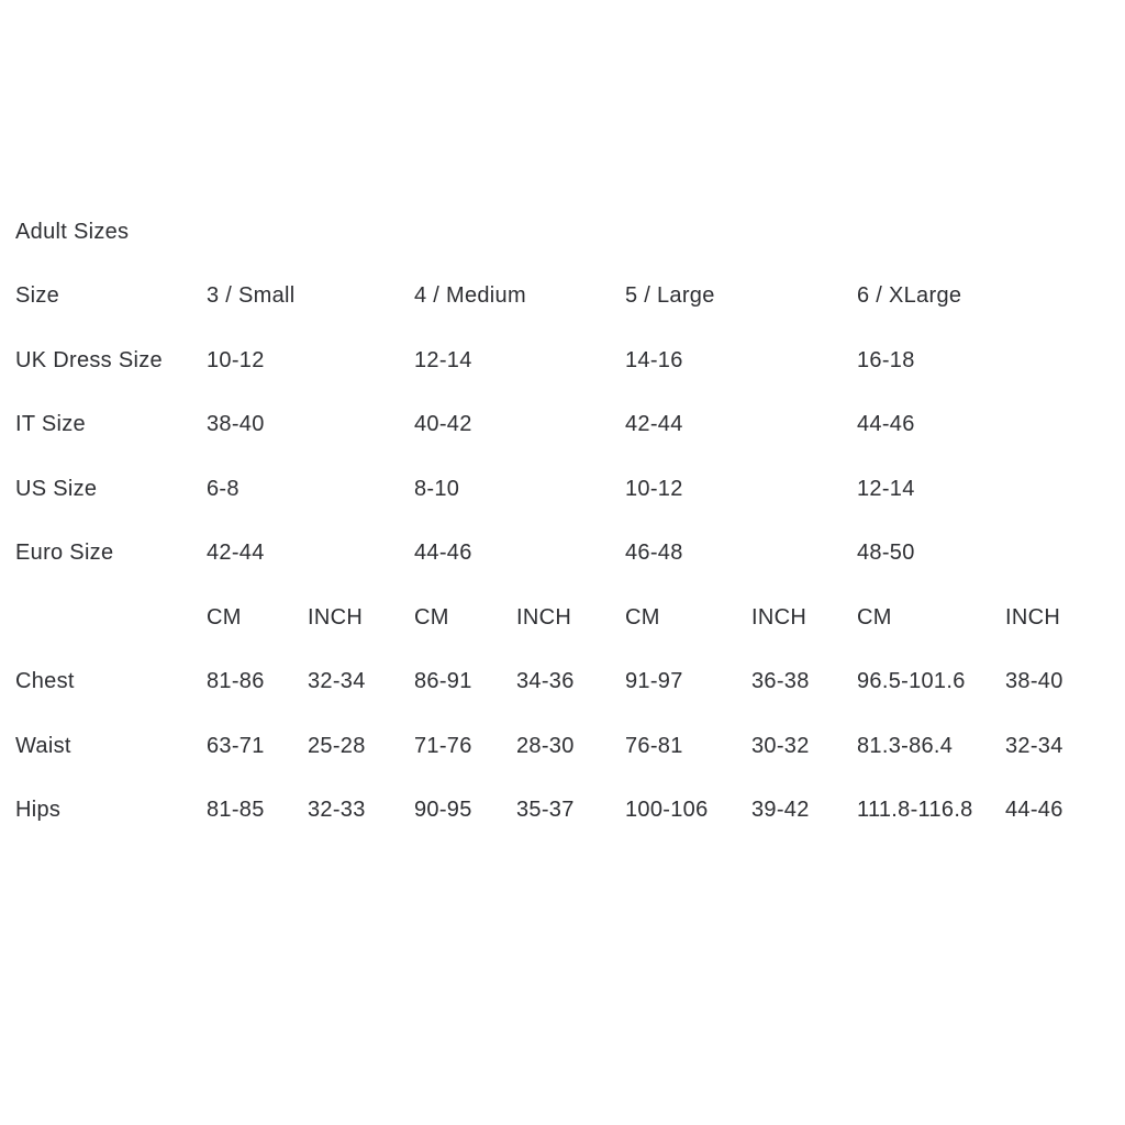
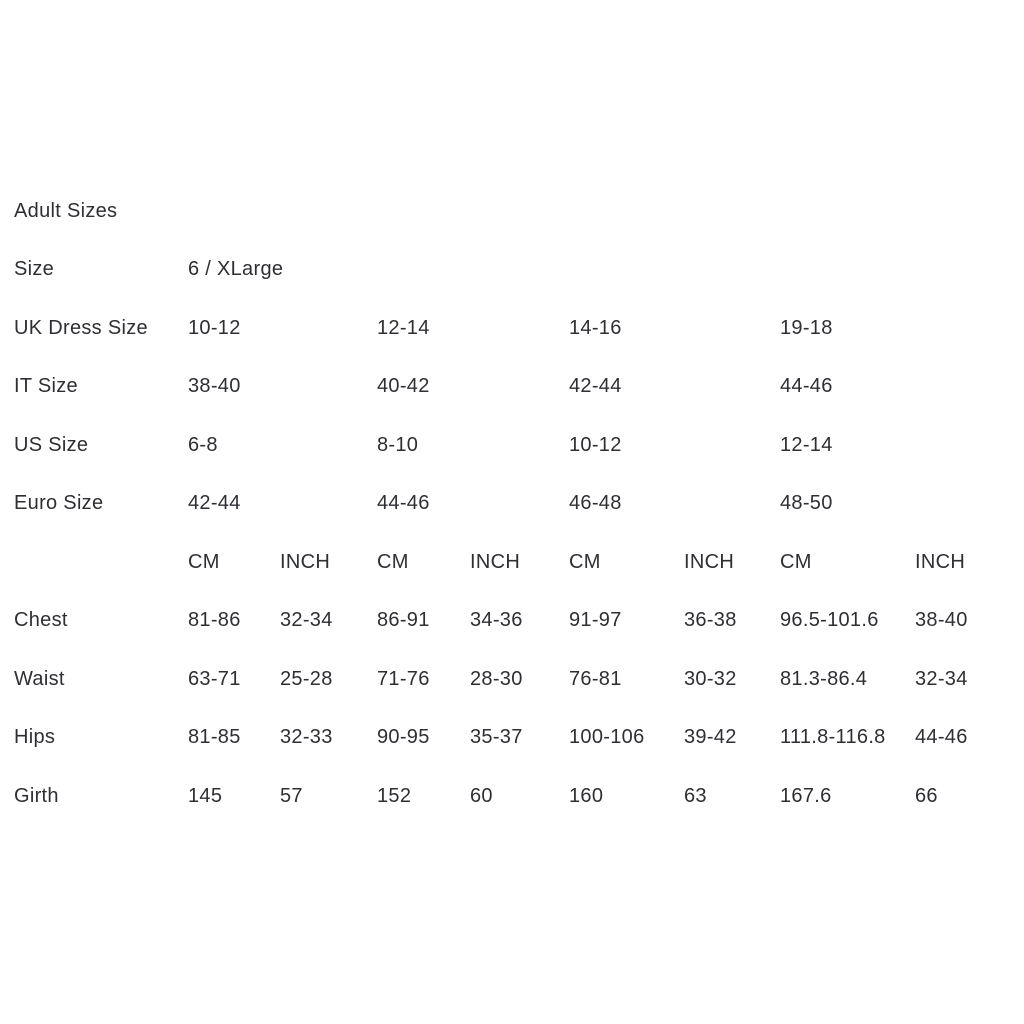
  Adult Sizes
  Size
- 3 / Small
- 4 / Medium
- 5 / Large
  6 / XLarge
  UK Dress Size
  10-12
  12-14
  14-16
- 16-18
+ 19-18
  IT Size
  38-40
  40-42
  42-44
  44-46
  US Size
  6-8
  8-10
  10-12
  12-14
  Euro Size
  42-44
  44-46
  46-48
  48-50
  CM
  INCH
  CM
  INCH
  CM
  INCH
  CM
  INCH
  Chest
  81-86
  32-34
  86-91
  34-36
  91-97
  36-38
  96.5-101.6
  38-40
  Waist
  63-71
  25-28
  71-76
  28-30
  76-81
  30-32
  81.3-86.4
  32-34
  Hips
  81-85
  32-33
  90-95
  35-37
  100-106
  39-42
  111.8-116.8
  44-46
+ Girth
+ 145
+ 57
+ 152
+ 60
+ 160
+ 63
+ 167.6
+ 66
